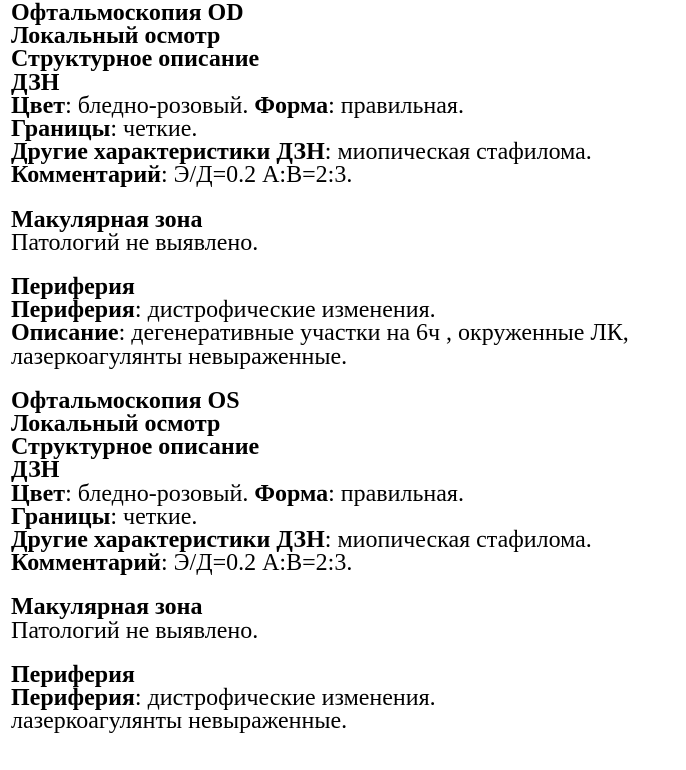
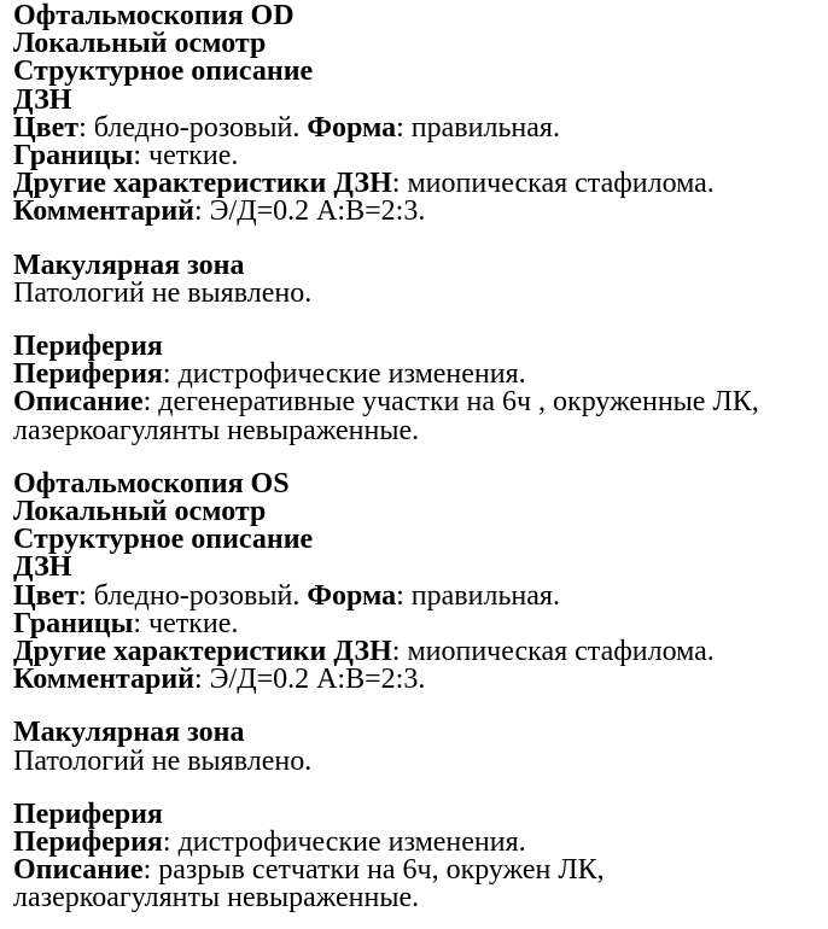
  Офтальмоскопия OD
  Локальный осмотр
  Структурное описание
  ДЗН
  Цвет: бледно-розовый. Форма: правильная.
  Границы: четкие.
  Другие характеристики ДЗН: миопическая стафилома.
  Комментарий: Э/Д=0.2 А:В=2:3.
  Макулярная зона
  Патологий не выявлено.
  Периферия
  Периферия: дистрофические изменения.
  Описание: дегенеративные участки на 6ч , окруженные ЛК,
  лазеркоагулянты невыраженные.
  Офтальмоскопия OS
  Локальный осмотр
  Структурное описание
  ДЗН
  Цвет: бледно-розовый. Форма: правильная.
  Границы: четкие.
  Другие характеристики ДЗН: миопическая стафилома.
  Комментарий: Э/Д=0.2 А:В=2:3.
  Макулярная зона
  Патологий не выявлено.
  Периферия
  Периферия: дистрофические изменения.
+ Описание: разрыв сетчатки на 6ч, окружен ЛК,
  лазеркоагулянты невыраженные.
